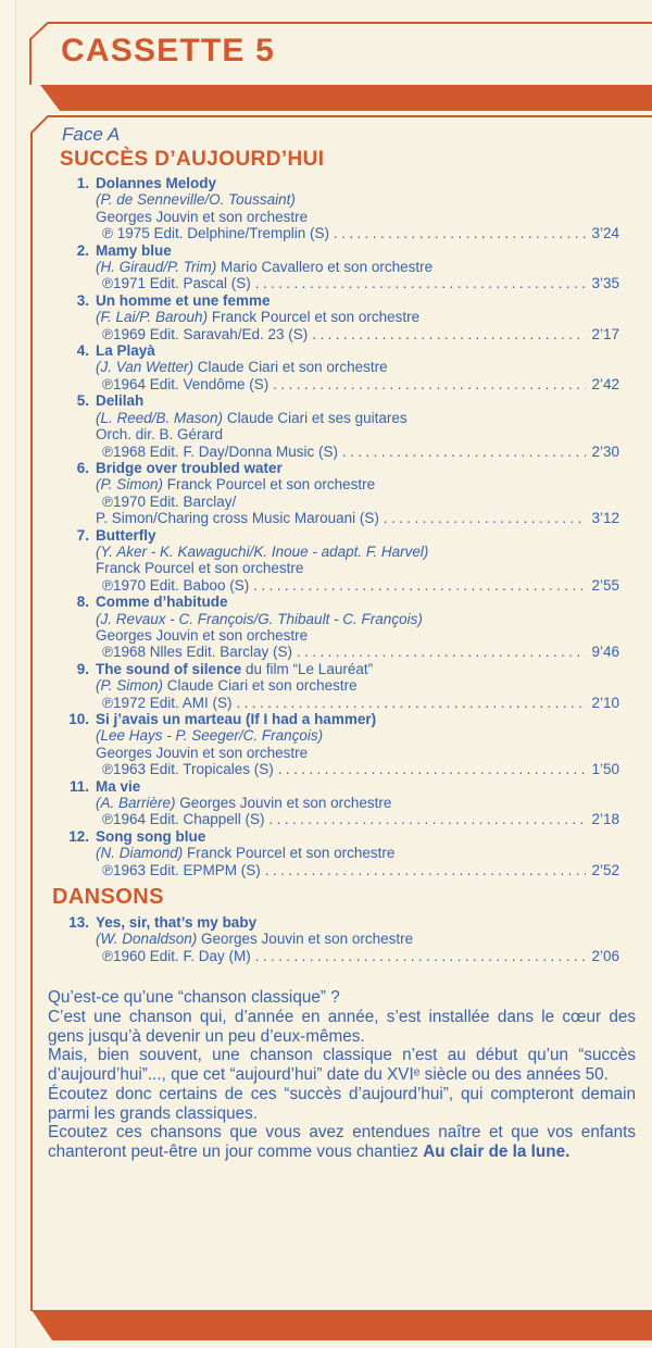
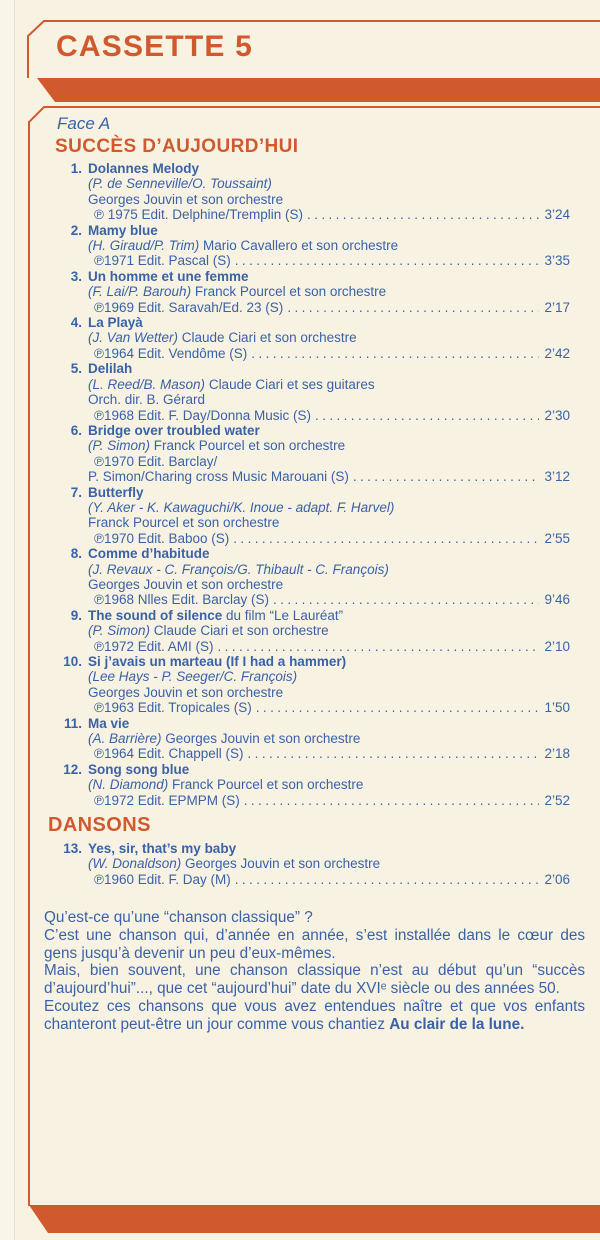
  CASSETTE 5
  Face A
  SUCCÈS D’AUJOURD’HUI
  1.
  Dolannes Melody
  (P. de Senneville/O. Toussaint)
  Georges Jouvin et son orchestre
  ℗ 1975 Edit. Delphine/Tremplin (S)
  3’24
  2.
  Mamy blue
  (H. Giraud/P. Trim) Mario Cavallero et son orchestre
  ℗1971 Edit. Pascal (S)
  3’35
  3.
  Un homme et une femme
  (F. Lai/P. Barouh) Franck Pourcel et son orchestre
  ℗1969 Edit. Saravah/Ed. 23 (S)
  2’17
  4.
  La Playà
  (J. Van Wetter) Claude Ciari et son orchestre
  ℗1964 Edit. Vendôme (S)
  2’42
  5.
  Delilah
  (L. Reed/B. Mason) Claude Ciari et ses guitares
  Orch. dir. B. Gérard
  ℗1968 Edit. F. Day/Donna Music (S)
  2’30
  6.
  Bridge over troubled water
  (P. Simon) Franck Pourcel et son orchestre
  ℗1970 Edit. Barclay/
  P. Simon/Charing cross Music Marouani (S)
  3’12
  7.
  Butterfly
  (Y. Aker - K. Kawaguchi/K. Inoue - adapt. F. Harvel)
  Franck Pourcel et son orchestre
  ℗1970 Edit. Baboo (S)
  2’55
  8.
  Comme d’habitude
  (J. Revaux - C. François/G. Thibault - C. François)
  Georges Jouvin et son orchestre
  ℗1968 Nlles Edit. Barclay (S)
  9’46
  9.
  The sound of silence du film “Le Lauréat”
  (P. Simon) Claude Ciari et son orchestre
  ℗1972 Edit. AMI (S)
  2’10
  10.
  Si j’avais un marteau (If I had a hammer)
  (Lee Hays - P. Seeger/C. François)
  Georges Jouvin et son orchestre
  ℗1963 Edit. Tropicales (S)
  1’50
  11.
  Ma vie
  (A. Barrière) Georges Jouvin et son orchestre
  ℗1964 Edit. Chappell (S)
  2’18
  12.
  Song song blue
  (N. Diamond) Franck Pourcel et son orchestre
- ℗1963 Edit. EPMPM (S)
+ ℗1972 Edit. EPMPM (S)
  2’52
  DANSONS
  13.
  Yes, sir, that’s my baby
  (W. Donaldson) Georges Jouvin et son orchestre
  ℗1960 Edit. F. Day (M)
  2’06
  Qu’est-ce qu’une “chanson classique” ?
  C’est une chanson qui, d’année en année, s’est installée dans le cœur des gens jusqu’à devenir un peu d’eux-mêmes.
  Mais, bien souvent, une chanson classique n’est au début qu’un “succès d’aujourd’hui”..., que cet “aujourd’hui” date du XVIᵉ siècle ou des années 50.
- Écoutez donc certains de ces “succès d’aujourd’hui”, qui compteront demain parmi les grands classiques.
  Ecoutez ces chansons que vous avez entendues naître et que vos enfants chanteront peut-être un jour comme vous chantiez Au clair de la lune.
